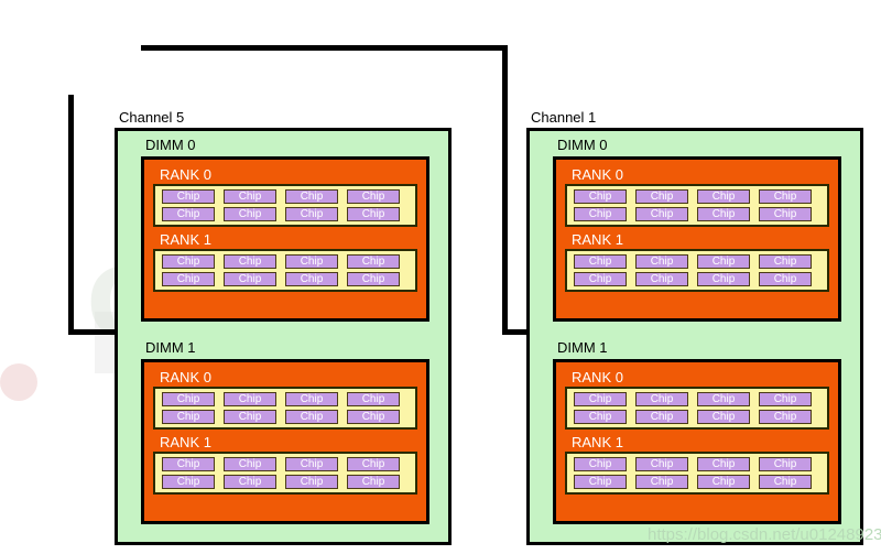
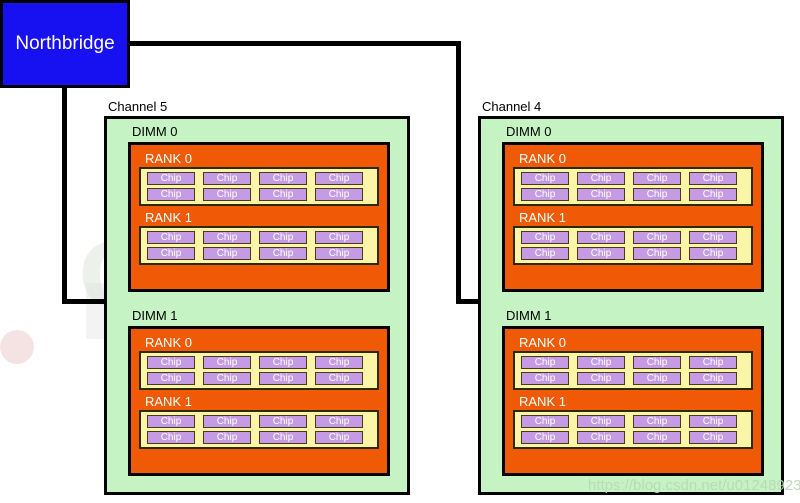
+ Northbridge
  Channel 5
  DIMM 0
  RANK 0
  Chip
  Chip
  Chip
  Chip
  Chip
  Chip
  Chip
  Chip
  RANK 1
  Chip
  Chip
  Chip
  Chip
  Chip
  Chip
  Chip
  Chip
  DIMM 1
  RANK 0
  Chip
  Chip
  Chip
  Chip
  Chip
  Chip
  Chip
  Chip
  RANK 1
  Chip
  Chip
  Chip
  Chip
  Chip
  Chip
  Chip
  Chip
- Channel 1
+ Channel 4
  DIMM 0
  RANK 0
  Chip
  Chip
  Chip
  Chip
  Chip
  Chip
  Chip
  Chip
  RANK 1
  Chip
  Chip
  Chip
  Chip
  Chip
  Chip
  Chip
  Chip
  DIMM 1
  RANK 0
  Chip
  Chip
  Chip
  Chip
  Chip
  Chip
  Chip
  Chip
  RANK 1
  Chip
  Chip
  Chip
  Chip
  Chip
  Chip
  Chip
  Chip
  https://blog.csdn.net/u01248923
